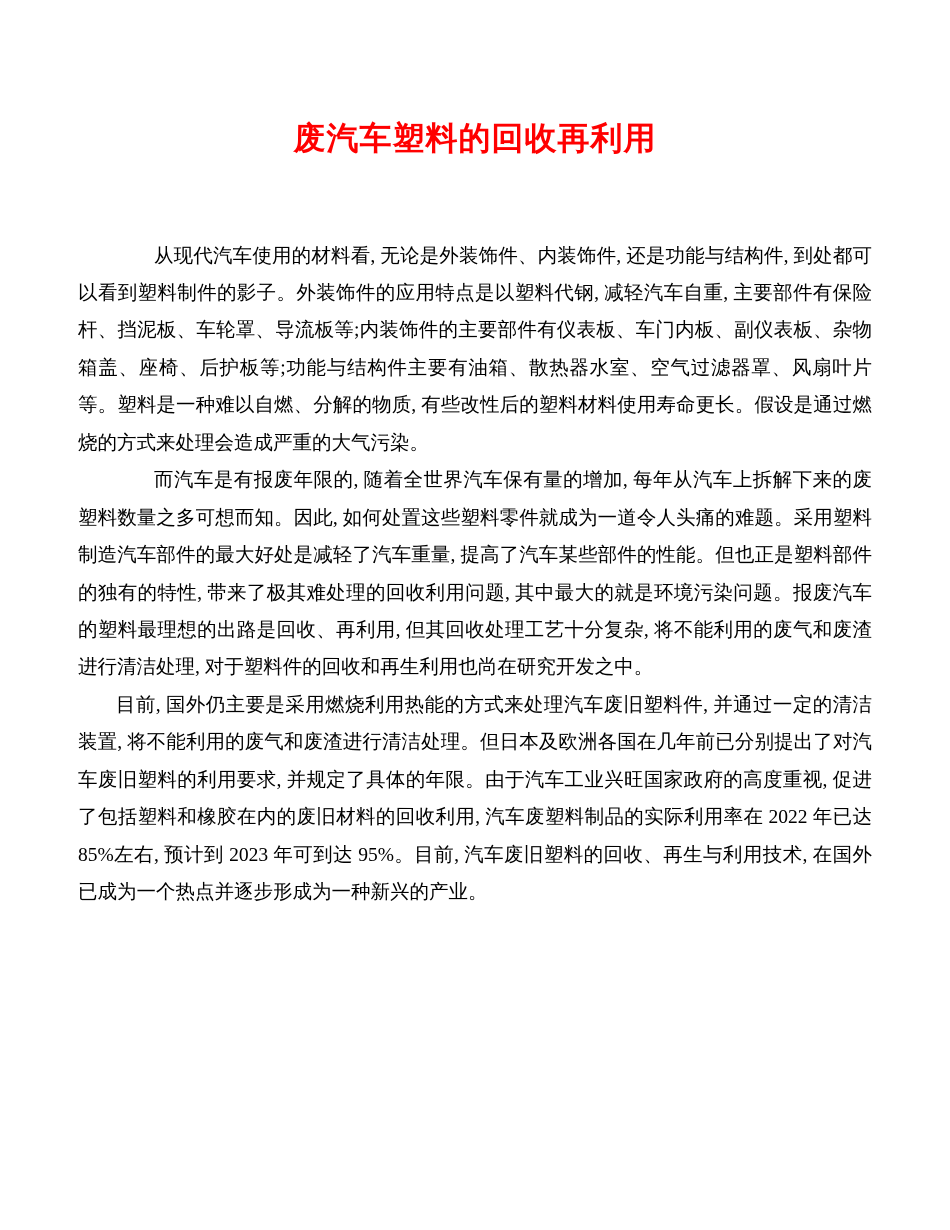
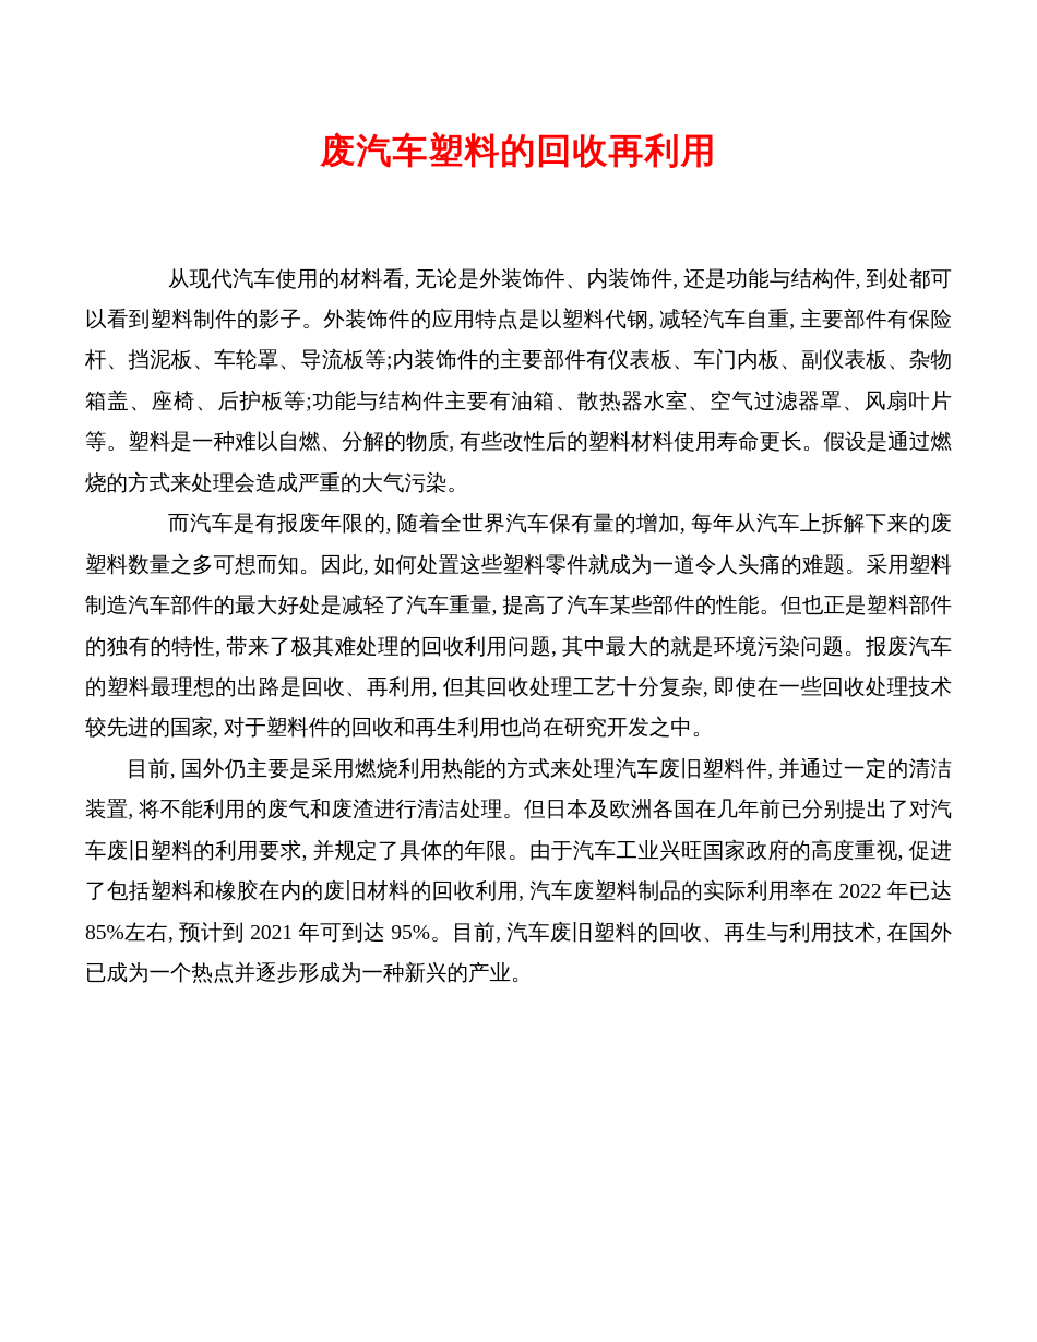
  废汽车塑料的回收再利用
  从现代汽车使用的材料看, 无论是外装饰件、内装饰件, 还是功能与结构件, 到处都可以看到塑料制件的影子。外装饰件的应用特点是以塑料代钢, 减轻汽车自重, 主要部件有保险杆、挡泥板、车轮罩、导流板等;内装饰件的主要部件有仪表板、车门内板、副仪表板、杂物箱盖、座椅、后护板等;功能与结构件主要有油箱、散热器水室、空气过滤器罩、风扇叶片等。塑料是一种难以自燃、分解的物质, 有些改性后的塑料材料使用寿命更长。假设是通过燃烧的方式来处理会造成严重的大气污染。
- 而汽车是有报废年限的, 随着全世界汽车保有量的增加, 每年从汽车上拆解下来的废塑料数量之多可想而知。因此, 如何处置这些塑料零件就成为一道令人头痛的难题。采用塑料制造汽车部件的最大好处是减轻了汽车重量, 提高了汽车某些部件的性能。但也正是塑料部件的独有的特性, 带来了极其难处理的回收利用问题, 其中最大的就是环境污染问题。报废汽车的塑料最理想的出路是回收、再利用, 但其回收处理工艺十分复杂, 将不能利用的废气和废渣进行清洁处理, 对于塑料件的回收和再生利用也尚在研究开发之中。
+ 而汽车是有报废年限的, 随着全世界汽车保有量的增加, 每年从汽车上拆解下来的废塑料数量之多可想而知。因此, 如何处置这些塑料零件就成为一道令人头痛的难题。采用塑料制造汽车部件的最大好处是减轻了汽车重量, 提高了汽车某些部件的性能。但也正是塑料部件的独有的特性, 带来了极其难处理的回收利用问题, 其中最大的就是环境污染问题。报废汽车的塑料最理想的出路是回收、再利用, 但其回收处理工艺十分复杂, 即使在一些回收处理技术较先进的国家, 对于塑料件的回收和再生利用也尚在研究开发之中。
- 目前, 国外仍主要是采用燃烧利用热能的方式来处理汽车废旧塑料件, 并通过一定的清洁装置, 将不能利用的废气和废渣进行清洁处理。但日本及欧洲各国在几年前已分别提出了对汽车废旧塑料的利用要求, 并规定了具体的年限。由于汽车工业兴旺国家政府的高度重视, 促进了包括塑料和橡胶在内的废旧材料的回收利用, 汽车废塑料制品的实际利用率在 2022 年已达 85%左右, 预计到 2023 年可到达 95%。目前, 汽车废旧塑料的回收、再生与利用技术, 在国外已成为一个热点并逐步形成为一种新兴的产业。
+ 目前, 国外仍主要是采用燃烧利用热能的方式来处理汽车废旧塑料件, 并通过一定的清洁装置, 将不能利用的废气和废渣进行清洁处理。但日本及欧洲各国在几年前已分别提出了对汽车废旧塑料的利用要求, 并规定了具体的年限。由于汽车工业兴旺国家政府的高度重视, 促进了包括塑料和橡胶在内的废旧材料的回收利用, 汽车废塑料制品的实际利用率在 2022 年已达 85%左右, 预计到 2021 年可到达 95%。目前, 汽车废旧塑料的回收、再生与利用技术, 在国外已成为一个热点并逐步形成为一种新兴的产业。
